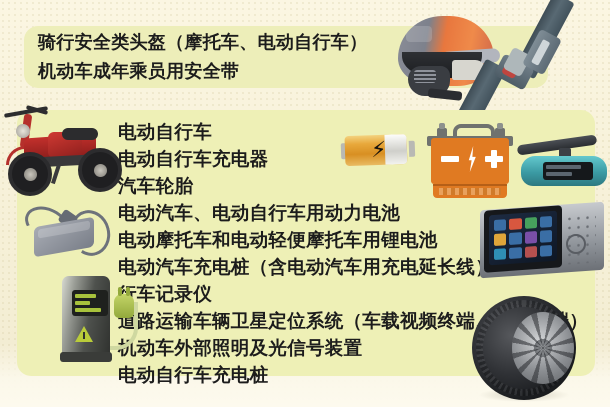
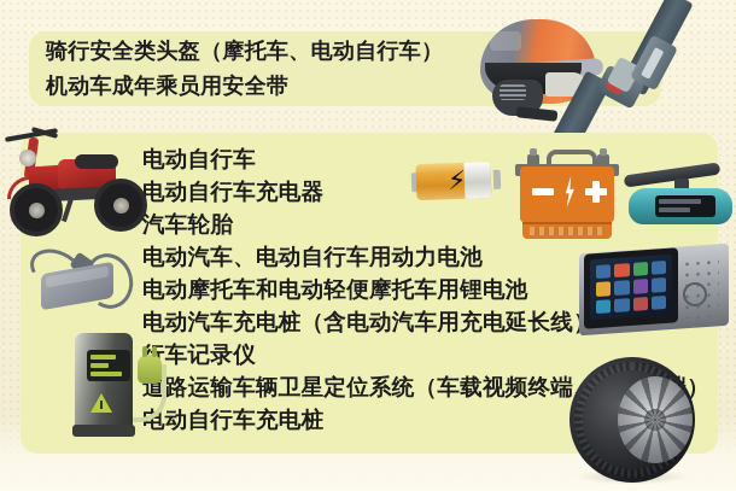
  骑行安全类头盔（摩托车、电动自行车）
  机动车成年乘员用安全带
  电动自行车
  电动自行车充电器
  汽车轮胎
  电动汽车、电动自行车用动力电池
  电动摩托车和电动轻便摩托车用锂电池
  电动汽车充电桩（含电动汽车用充电延长线
  车记录仪
  道路运输车辆卫星定位系统（车载视频终端）
- 机动车外部照明及光信号装置
  电动自行车充电桩
